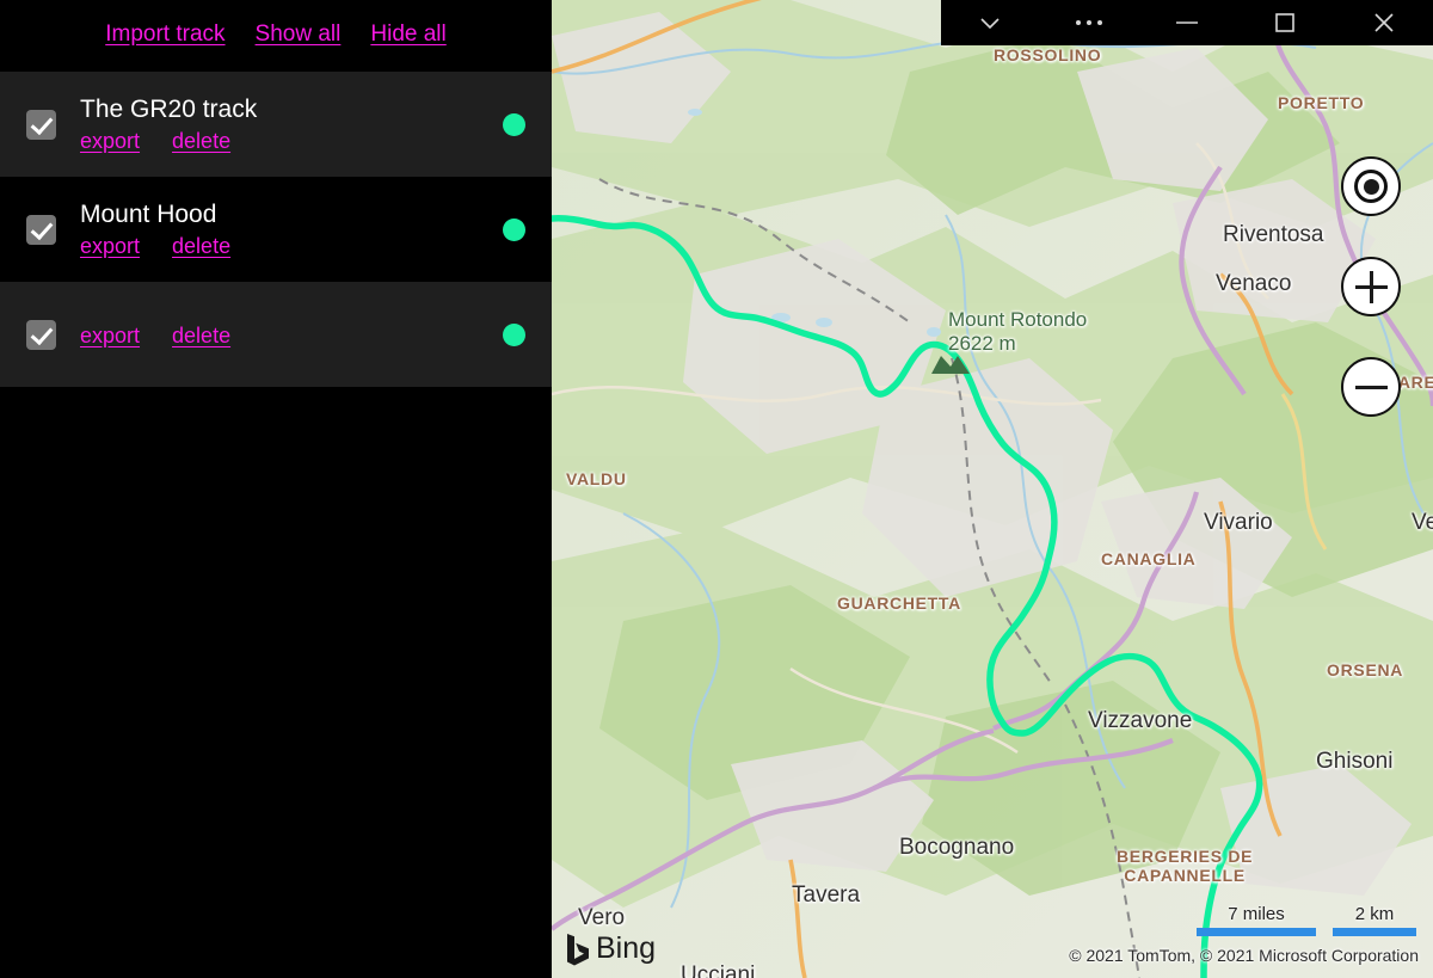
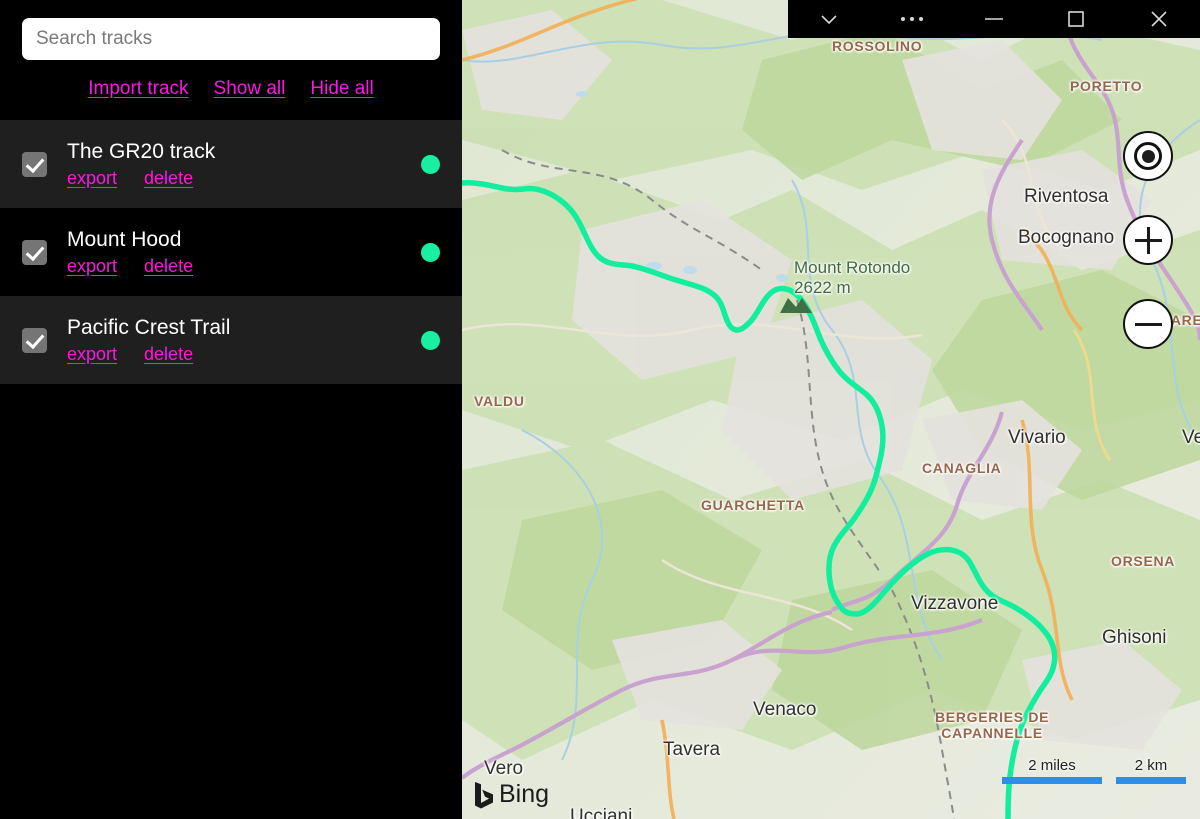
+ Search tracks
  Import track
  Show all
  Hide all
  The GR20 track
  export
  delete
  Mount Hood
  export
  delete
+ Pacific Crest Trail
  export
  delete
  ROSSOLINO
  PORETTO
  Riventosa
- Venaco
+ Bocognano
  Mount Rotondo
  2622 m
  VALDU
  GUARCHETTA
  CANAGLIA
  Vivario
  Ve
  ORSENA
  Vizzavone
  Ghisoni
  BERGERIES DE
  CAPANNELLE
- Bocognano
+ Venaco
  Tavera
  Vero
  Ucciani
  Bing
- 7 miles
+ 2 miles
  2 km
- © 2021 TomTom, © 2021 Microsoft Corporation
